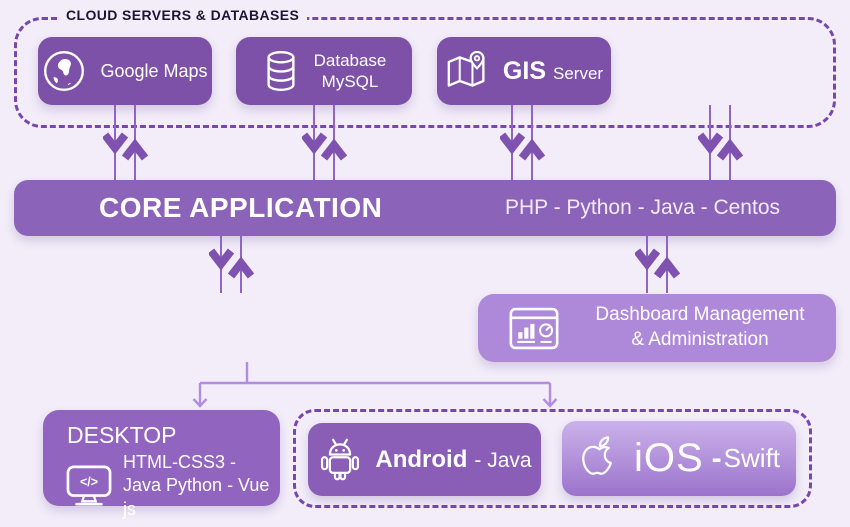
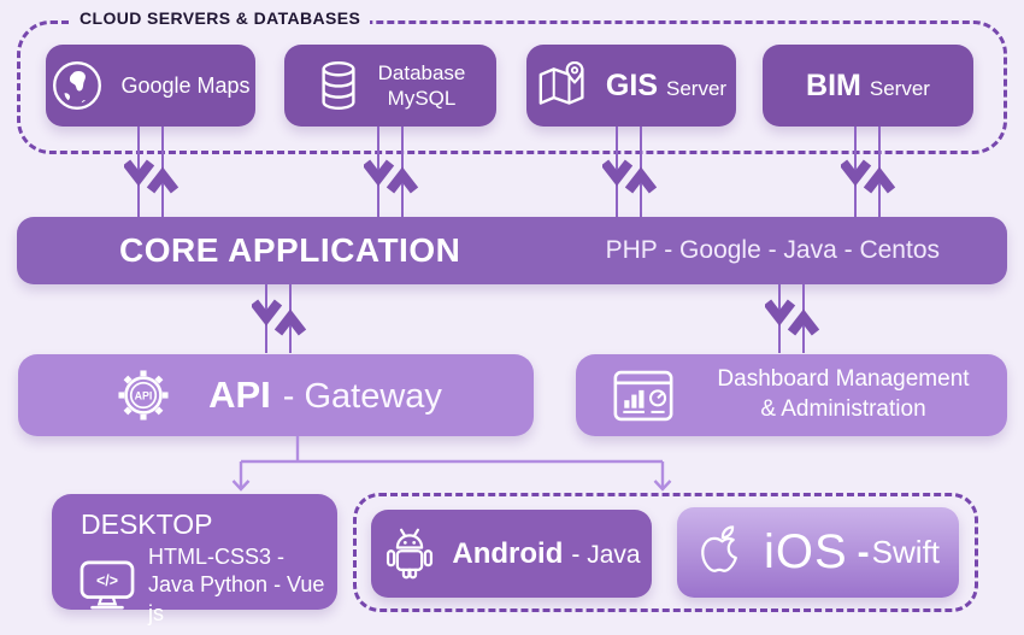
  CLOUD SERVERS & DATABASES
  Google Maps
  Database
  MySQL
  GIS Server
+ BIM Server
  CORE APPLICATION
- PHP - Python - Java - Centos
+ PHP - Google - Java - Centos
+ API
+ API - Gateway
  Dashboard Management
  & Administration
  DESKTOP
  </>
  HTML-CSS3 -
  Java Python - Vue js
  Android - Java
  iOS
  -
  Swift
